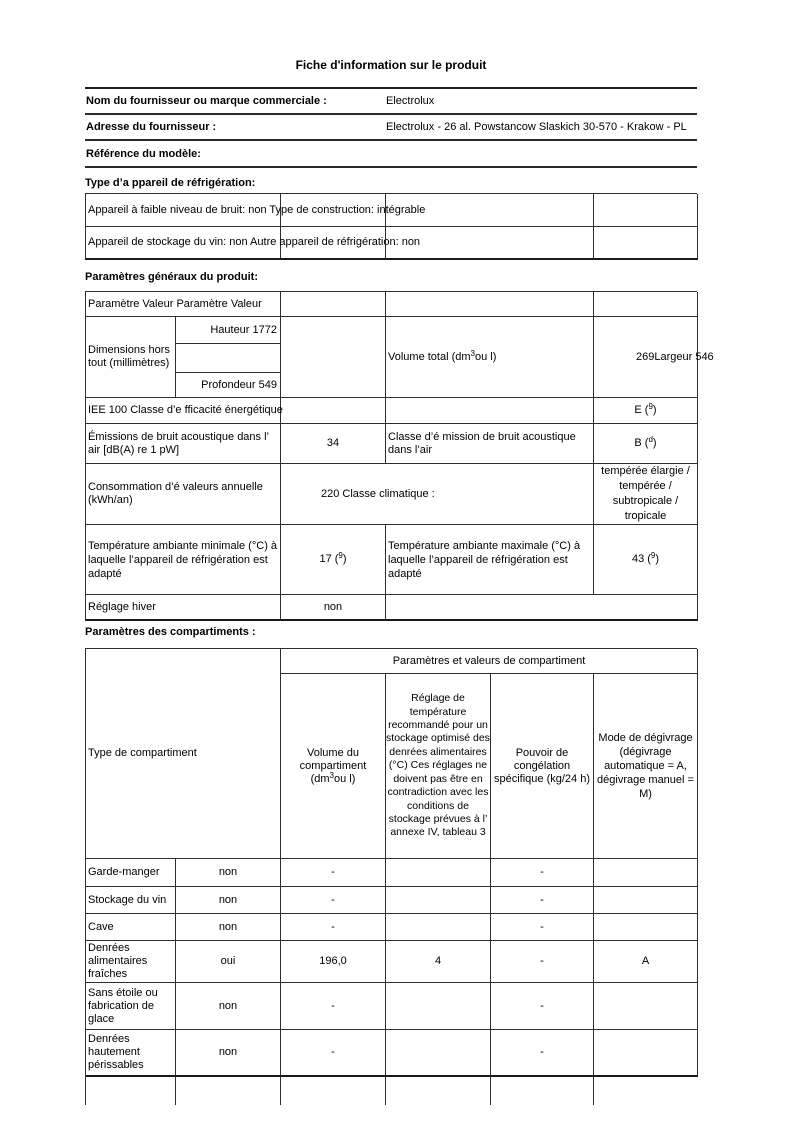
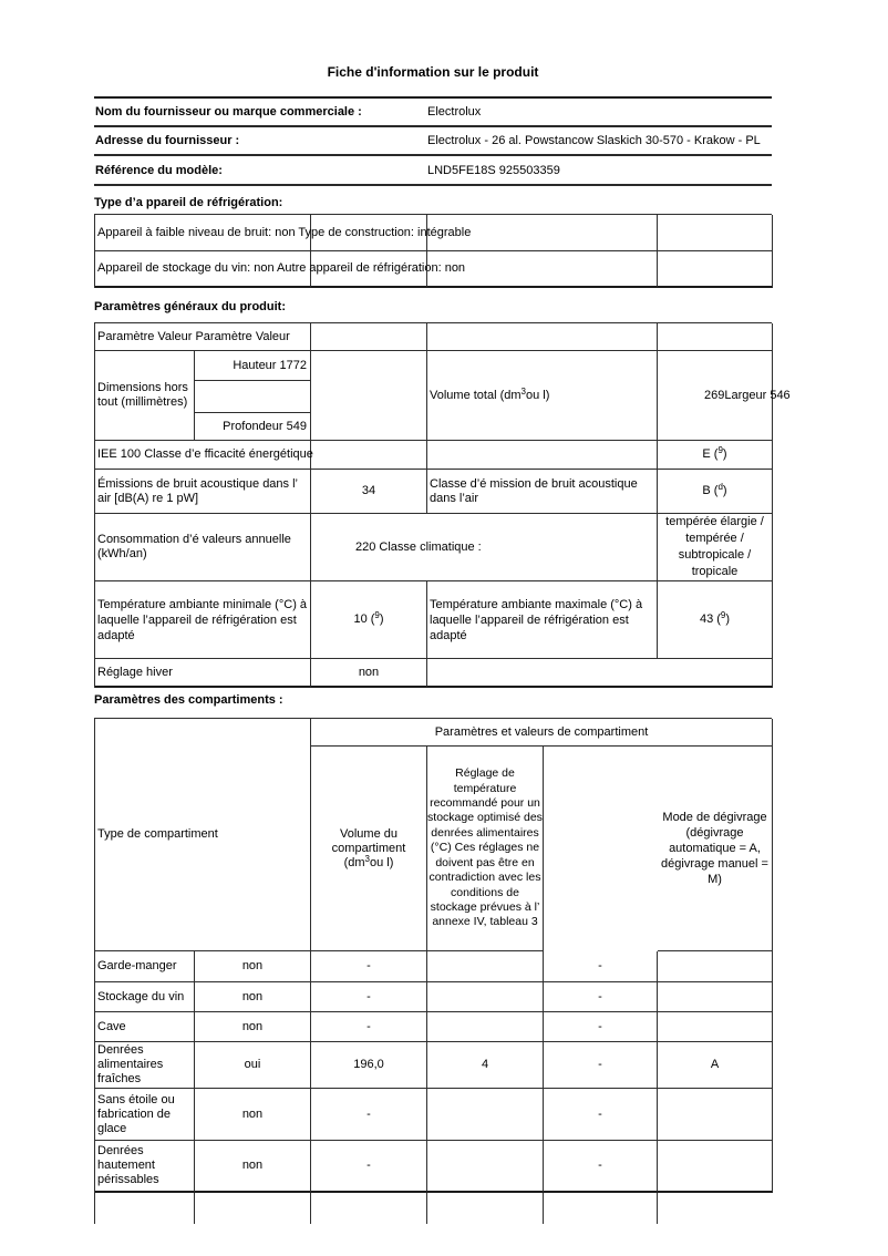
  Fiche d'information sur le produit
  Nom du fournisseur ou marque commerciale :
  Electrolux
  Adresse du fournisseur :
  Electrolux - 26 al. Powstancow Slaskich 30-570 - Krakow - PL
  Référence du modèle:
+ LND5FE18S 925503359
  Type d’a ppareil de réfrigération:
  Appareil à faible niveau de bruit: non Type de construction: intégrable
  Appareil de stockage du vin: non Autre appareil de réfrigération: non
  Paramètres généraux du produit:
  Paramètre Valeur Paramètre Valeur
  Dimensions hors tout (millimètres)
  Hauteur 1772
  Profondeur 549
  Volume total (dm3ou l)
  269Largeur 546
  IEE 100 Classe d’e fficacité énergétique
  E (9)
  Émissions de bruit acoustique dans l’ air [dB(A) re 1 pW]
  34
  Classe d’é mission de bruit acoustique dans l’air
  B (d)
  Consommation d’é valeurs annuelle (kWh/an)
  220 Classe climatique :
  tempérée élargie / tempérée / subtropicale / tropicale
  Température ambiante minimale (°C) à laquelle l’appareil de réfrigération est adapté
- 17 (9)
+ 10 (9)
  Température ambiante maximale (°C) à laquelle l’appareil de réfrigération est adapté
  43 (9)
  Réglage hiver
  non
  Paramètres des compartiments :
  Type de compartiment
  Paramètres et valeurs de compartiment
  Volume du compartiment (dm3ou l)
  Réglage de température recommandé pour un stockage optimisé des denrées alimentaires (°C) Ces réglages ne doivent pas être en contradiction avec les conditions de stockage prévues à l’ annexe IV, tableau 3
- Pouvoir de congélation spécifique (kg/24 h)
  Mode de dégivrage (dégivrage automatique = A, dégivrage manuel = M)
  Garde-manger
  non
  -
  -
  Stockage du vin
  non
  -
  -
  Cave
  non
  -
  -
  Denrées alimentaires fraîches
  oui
  196,0
  4
  -
  A
  Sans étoile ou fabrication de glace
  non
  -
  -
  Denrées hautement périssables
  non
  -
  -
